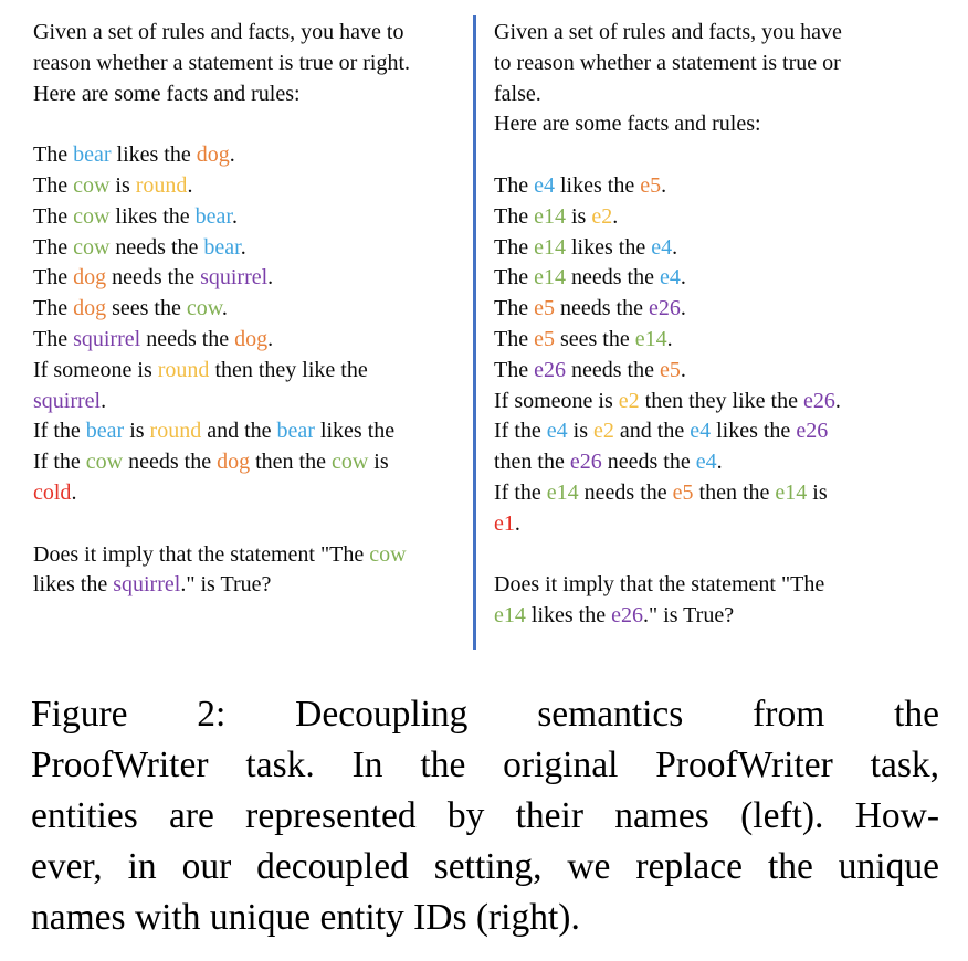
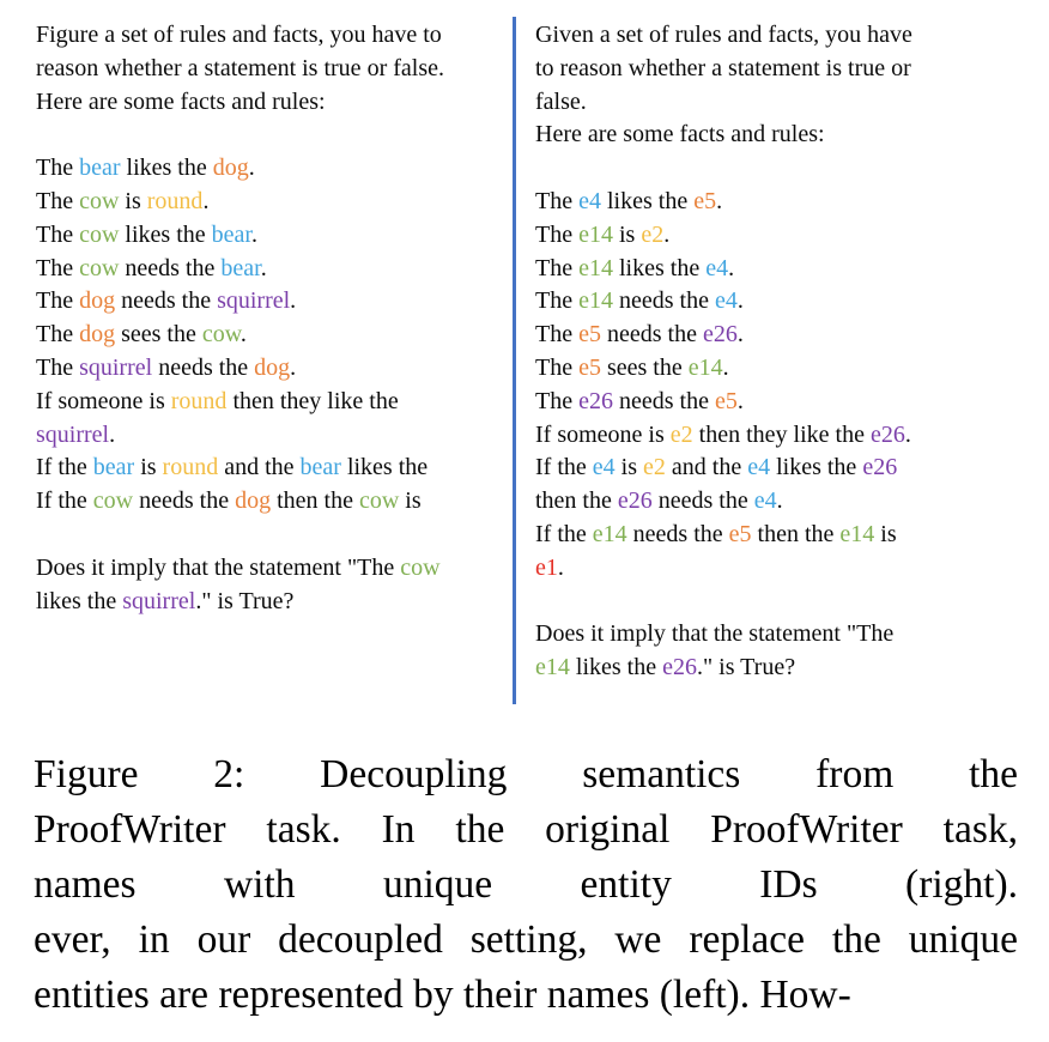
- Given a set of rules and facts, you have to
+ Figure a set of rules and facts, you have to
- reason whether a statement is true or right.
+ reason whether a statement is true or false.
  Here are some facts and rules:
  The bear likes the dog.
  The cow is round.
  The cow likes the bear.
  The cow needs the bear.
  The dog needs the squirrel.
  The dog sees the cow.
  The squirrel needs the dog.
  If someone is round then they like the
  squirrel.
  If the bear is round and the bear likes the
  If the cow needs the dog then the cow is
- cold.
  Does it imply that the statement "The cow
  likes the squirrel." is True?
  Given a set of rules and facts, you have
  to reason whether a statement is true or
  false.
  Here are some facts and rules:
  The e4 likes the e5.
  The e14 is e2.
  The e14 likes the e4.
  The e14 needs the e4.
  The e5 needs the e26.
  The e5 sees the e14.
  The e26 needs the e5.
  If someone is e2 then they like the e26.
  If the e4 is e2 and the e4 likes the e26
  then the e26 needs the e4.
  If the e14 needs the e5 then the e14 is
  e1.
  Does it imply that the statement "The
  e14 likes the e26." is True?
  Figure 2: Decoupling semantics from the
  ProofWriter task. In the original ProofWriter task,
- entities are represented by their names (left). How-
+ names with unique entity IDs (right).
  ever, in our decoupled setting, we replace the unique
- names with unique entity IDs (right).
+ entities are represented by their names (left). How-
